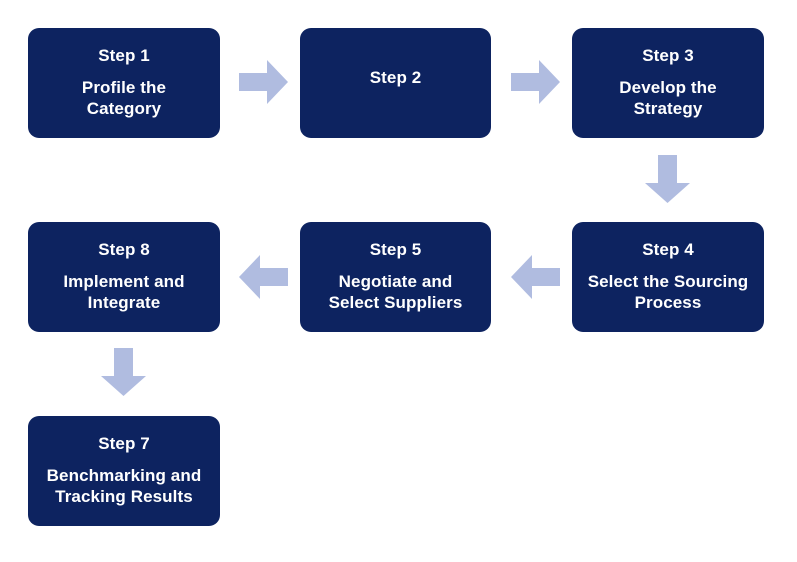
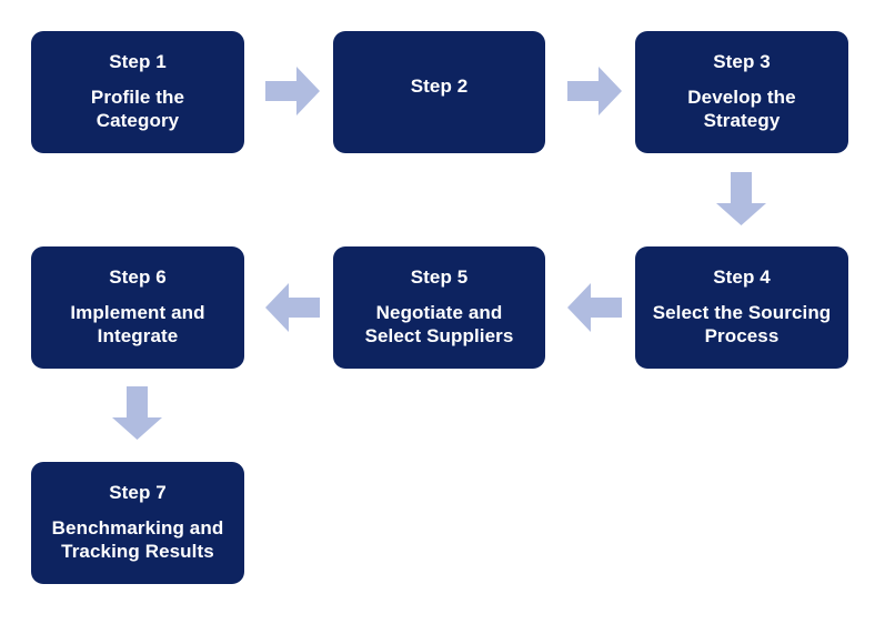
  Step 1
  Profile the
  Category
  Step 2
  Step 3
  Develop the
  Strategy
  Step 4
  Select the Sourcing
  Process
  Step 5
  Negotiate and
  Select Suppliers
- Step 8
+ Step 6
  Implement and
  Integrate
  Step 7
  Benchmarking and
  Tracking Results
